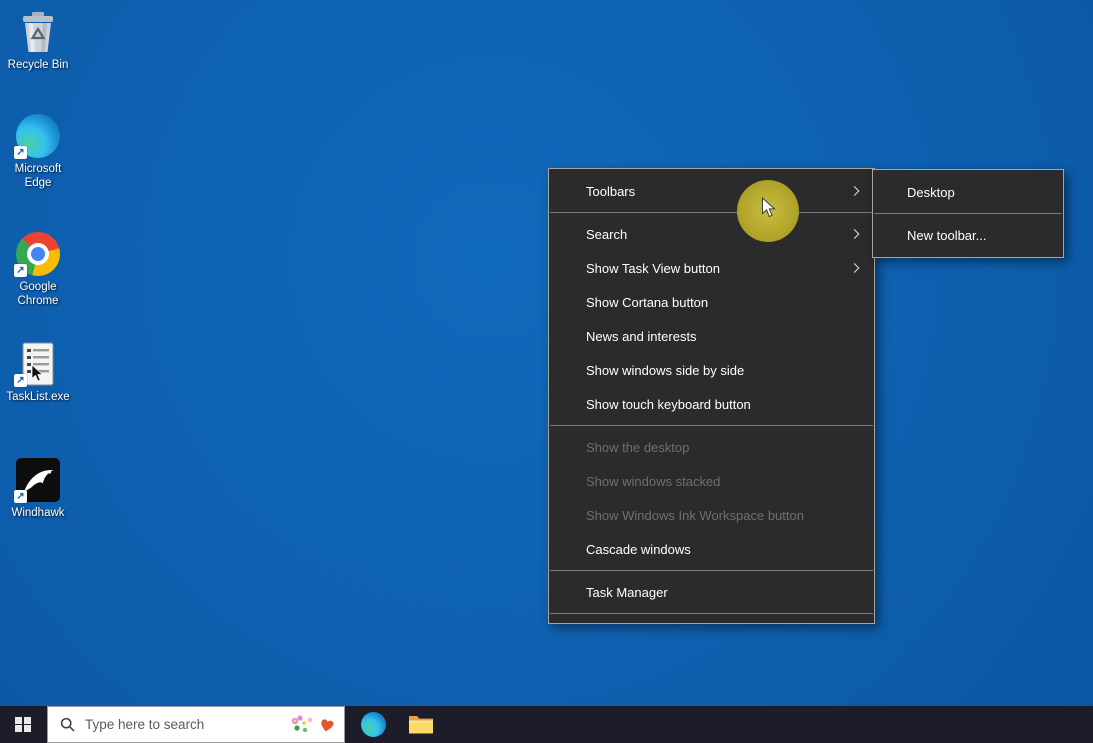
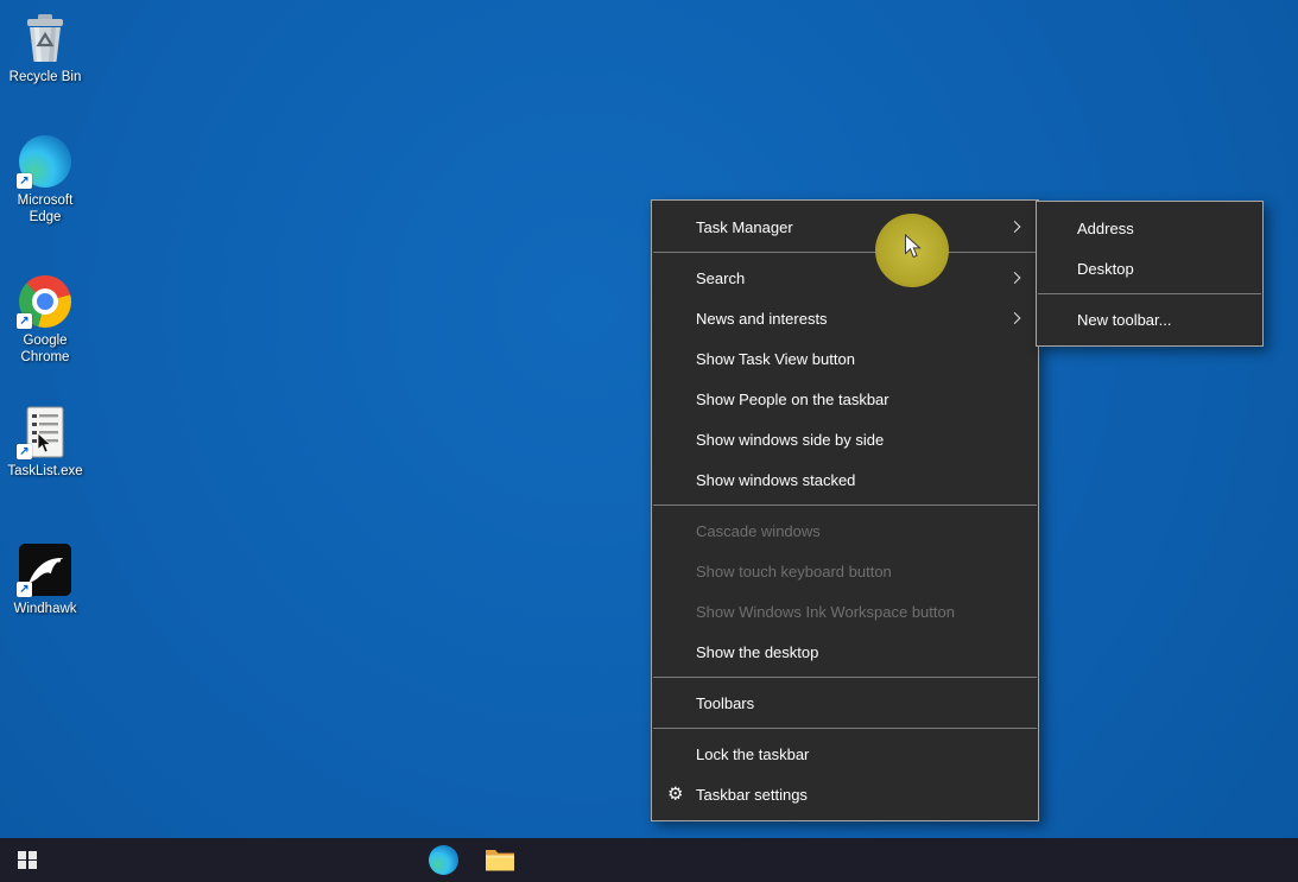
  Recycle Bin
  ↗
  Microsoft Edge
  ↗
  Google Chrome
  ↗
  TaskList.exe
  ↗
  Windhawk
- Toolbars
+ Task Manager
  Search
- Show Task View button
+ News and interests
- Show Cortana button
- News and interests
+ Show Task View button
+ Show People on the taskbar
  Show windows side by side
- Show touch keyboard button
+ Show windows stacked
- Show the desktop
+ Cascade windows
- Show windows stacked
+ Show touch keyboard button
  Show Windows Ink Workspace button
- Cascade windows
+ Show the desktop
- Task Manager
+ Toolbars
+ Lock the taskbar
+ ⚙
+ Taskbar settings
+ Address
  Desktop
  New toolbar...
- Type here to search
